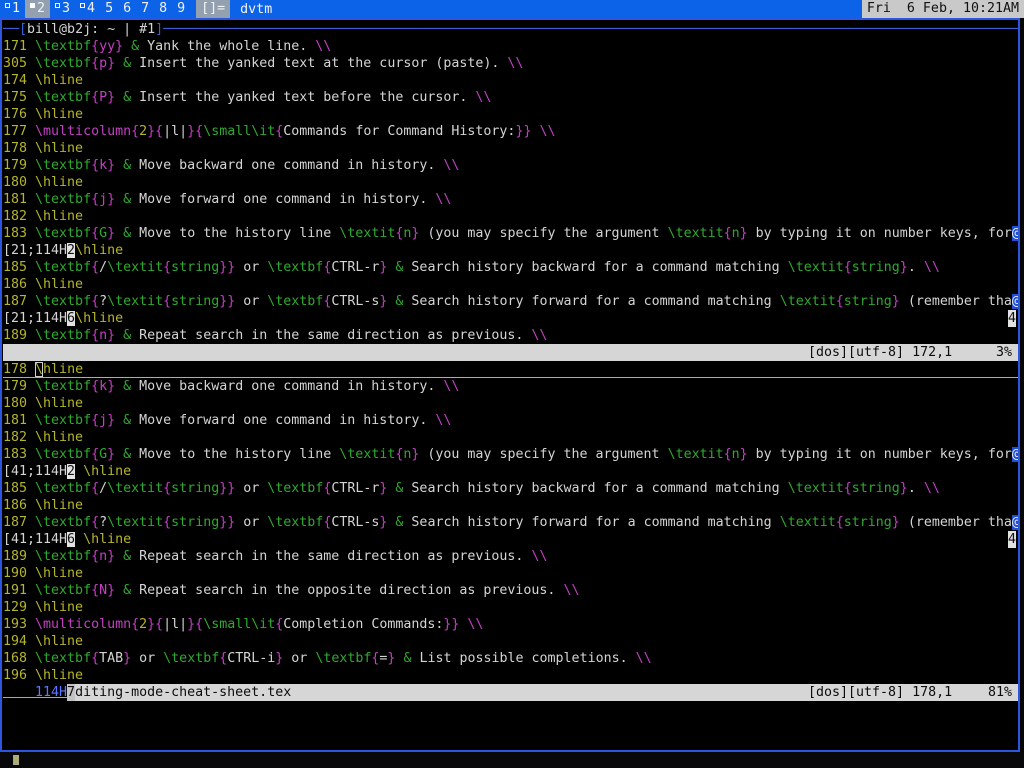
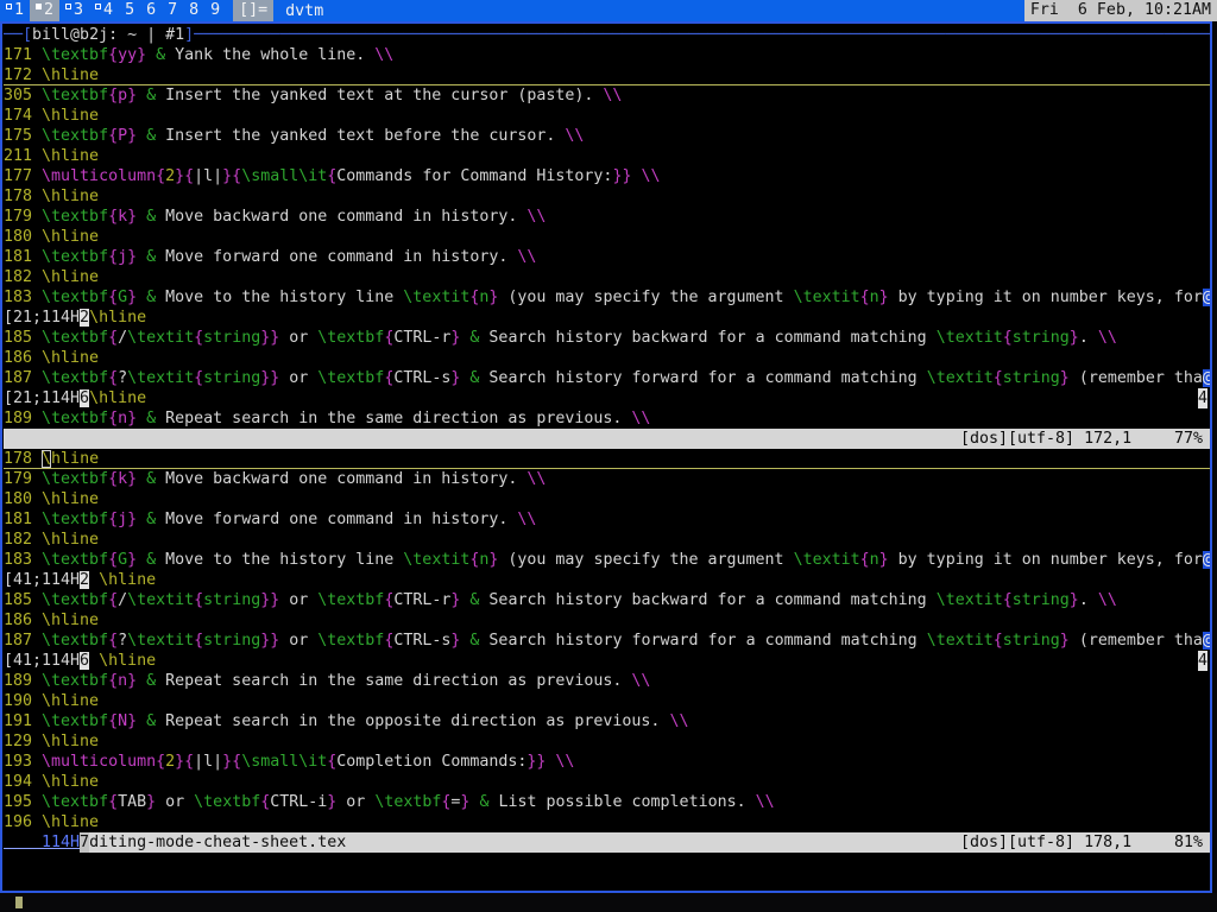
  1 2 3 4 5 6 7 8 9
  []=
  dvtm
  Fri 6 Feb, 10:21AM
  ──[bill@b2j: ~ | #1]───────────────────────────────────────────────────────────────────────────────────────────────────────────
  171 \textbf{yy} & Yank the whole line. \\
+ 172 \hline
  305 \textbf{p} & Insert the yanked text at the cursor (paste). \\
  174 \hline
  175 \textbf{P} & Insert the yanked text before the cursor. \\
- 176 \hline
+ 211 \hline
  177 \multicolumn{2}{|l|}{\small\it{Commands for Command History:}} \\
  178 \hline
  179 \textbf{k} & Move backward one command in history. \\
  180 \hline
  181 \textbf{j} & Move forward one command in history. \\
  182 \hline
  183 \textbf{G} & Move to the history line \textit{n} (you may specify the argument \textit{n} by typing it on number keys, for@
  [21;114H2\hline
  185 \textbf{/\textit{string}} or \textbf{CTRL-r} & Search history backward for a command matching \textit{string}. \\
  186 \hline
  187 \textbf{?\textit{string}} or \textbf{CTRL-s} & Search history forward for a command matching \textit{string} (remember tha@
  [21;114H6\hline
  4
  189 \textbf{n} & Repeat search in the same direction as previous. \\
  [dos][utf-8] 172,1
- 3%
+ 77%
  178 \hline
  179 \textbf{k} & Move backward one command in history. \\
  180 \hline
  181 \textbf{j} & Move forward one command in history. \\
  182 \hline
  183 \textbf{G} & Move to the history line \textit{n} (you may specify the argument \textit{n} by typing it on number keys, for@
  [41;114H2 \hline
  185 \textbf{/\textit{string}} or \textbf{CTRL-r} & Search history backward for a command matching \textit{string}. \\
  186 \hline
  187 \textbf{?\textit{string}} or \textbf{CTRL-s} & Search history forward for a command matching \textit{string} (remember tha@
  [41;114H6 \hline
  4
  189 \textbf{n} & Repeat search in the same direction as previous. \\
  190 \hline
  191 \textbf{N} & Repeat search in the opposite direction as previous. \\
  129 \hline
  193 \multicolumn{2}{|l|}{\small\it{Completion Commands:}} \\
  194 \hline
- 168 \textbf{TAB} or \textbf{CTRL-i} or \textbf{=} & List possible completions. \\
+ 195 \textbf{TAB} or \textbf{CTRL-i} or \textbf{=} & List possible completions. \\
  196 \hline
  114H
  7
  diting-mode-cheat-sheet.tex
  [dos][utf-8] 178,1
  81%
